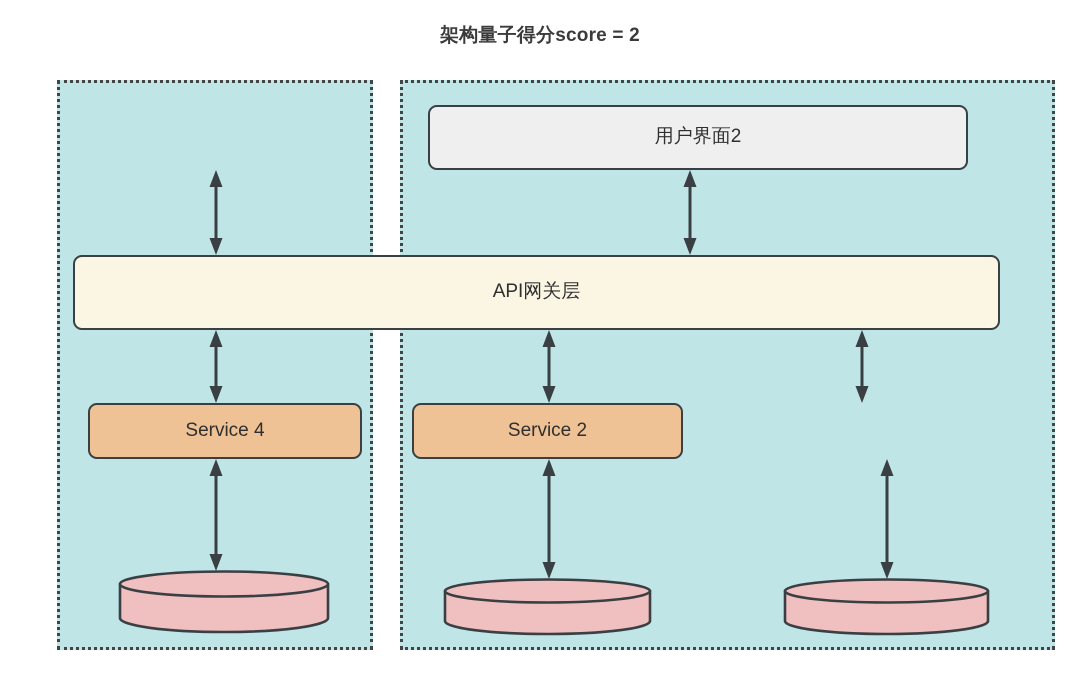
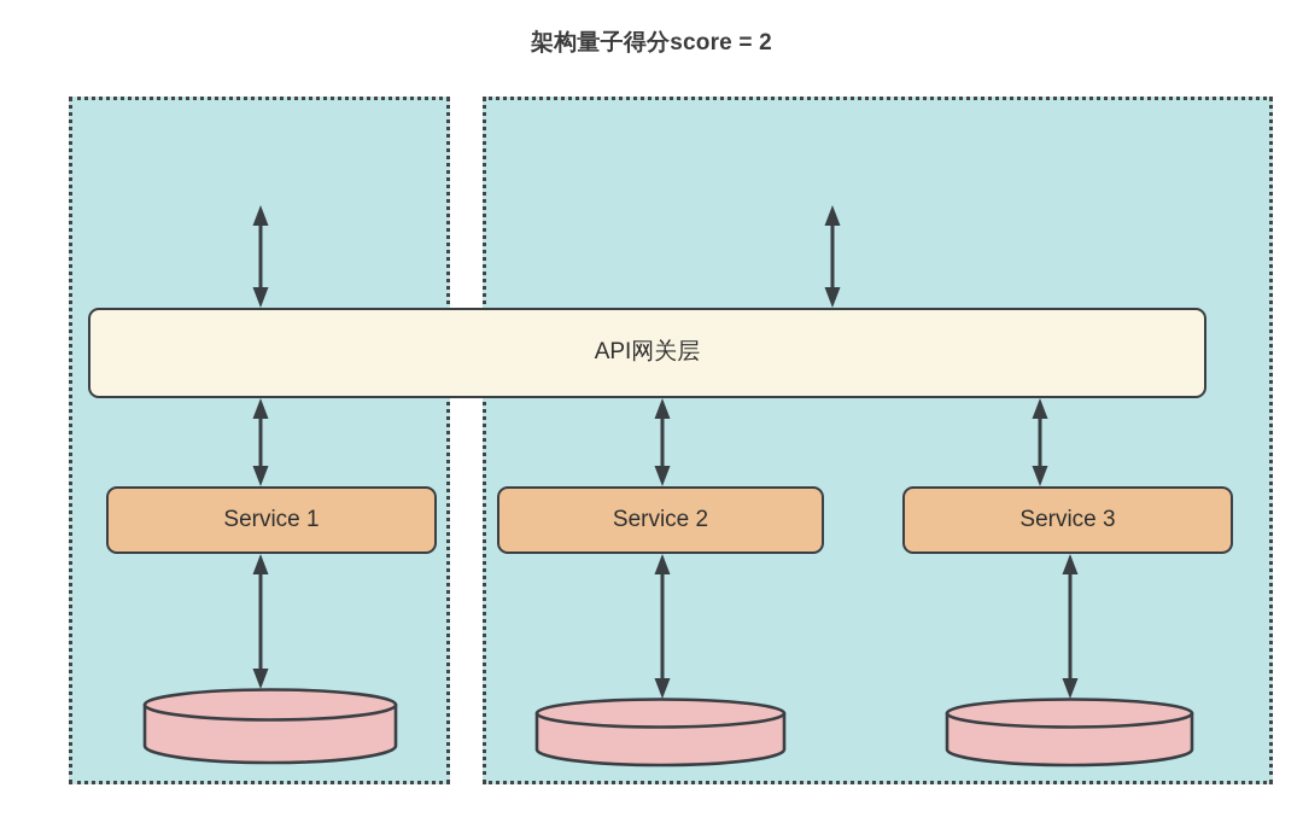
  架构量子得分score = 2
- 用户界面2
  API网关层
- Service 4
+ Service 1
  Service 2
+ Service 3
